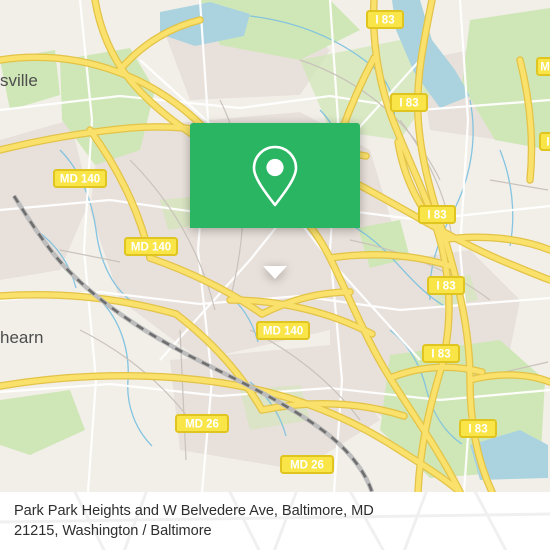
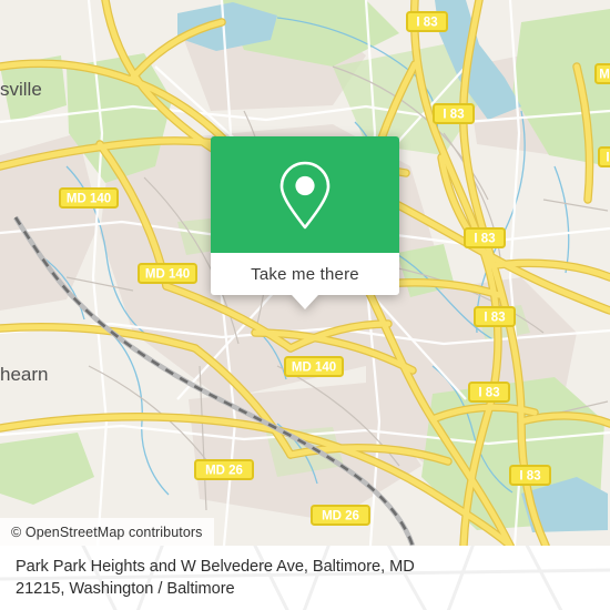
  sville
  hearn
  I 83
  I 83
  I 83
  I 83
  I 83
  I 83
  MD 140
  MD 140
  MD 140
  MD 26
  MD 26
  M
  I
+ © OpenStreetMap contributors
+ Take me there
  Park Park Heights and W Belvedere Ave, Baltimore, MD 21215, Washington / Baltimore
